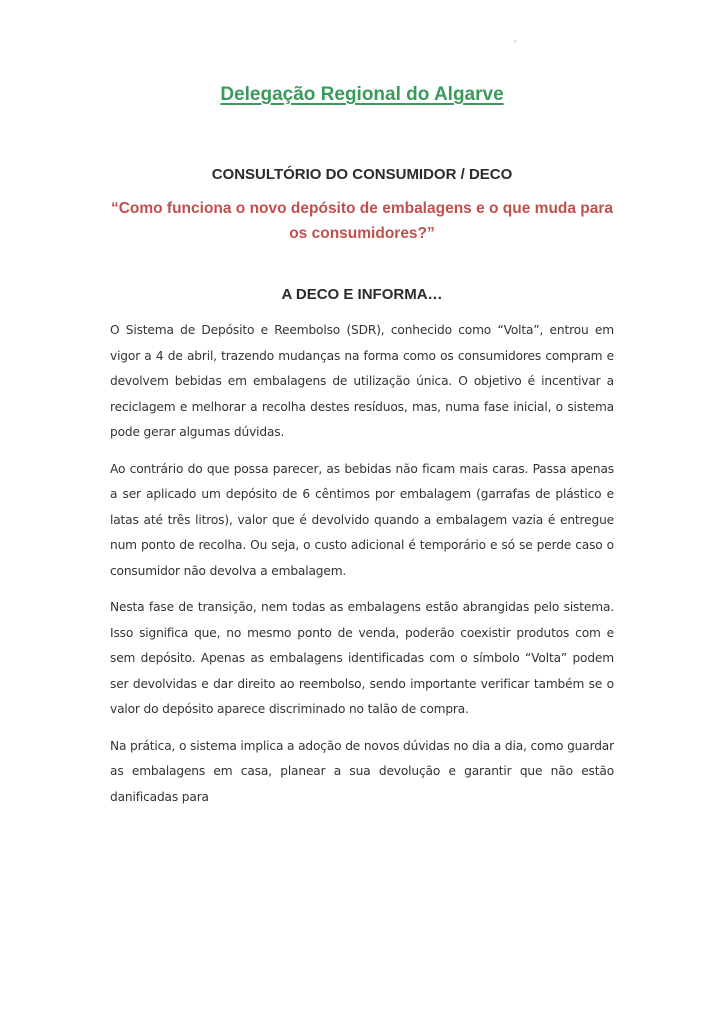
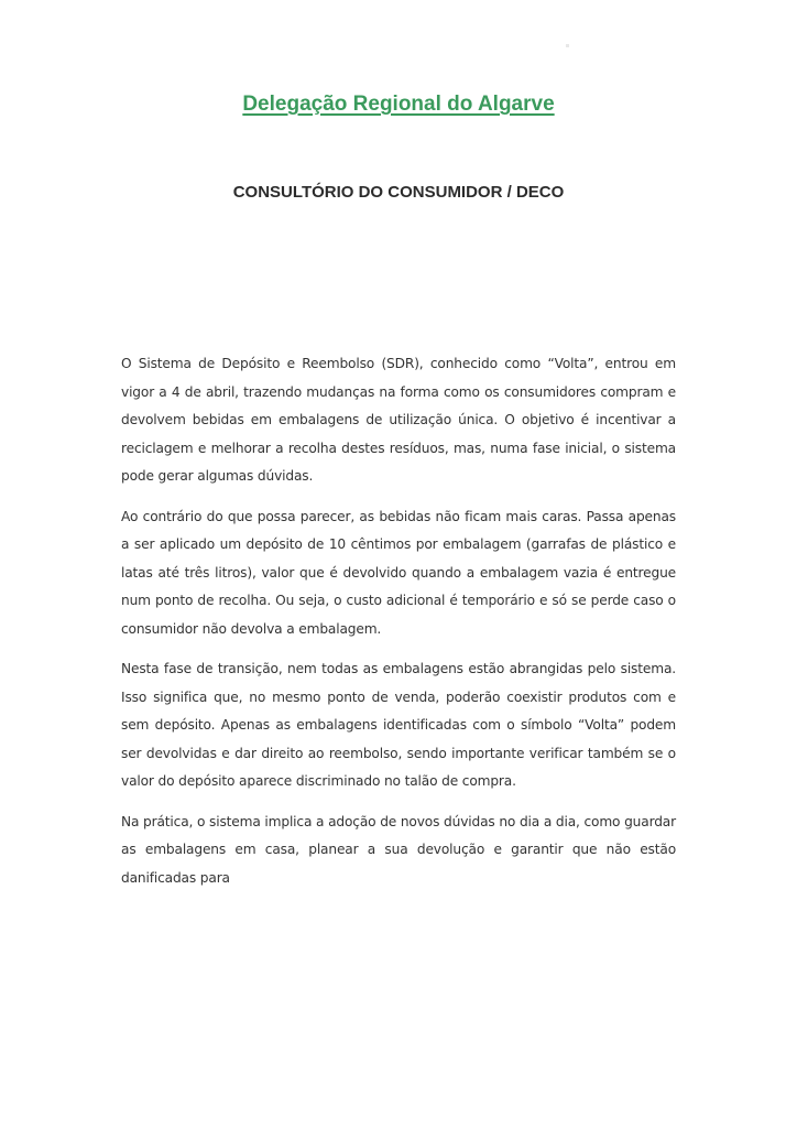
  Delegação Regional do Algarve
  CONSULTÓRIO DO CONSUMIDOR / DECO
- “Como funciona o novo depósito de embalagens e o que muda para os consumidores?”
- A DECO E INFORMA…
  O Sistema de Depósito e Reembolso (SDR), conhecido como “Volta”, entrou em vigor a 4 de abril, trazendo mudanças na forma como os consumidores compram e devolvem bebidas em embalagens de utilização única. O objetivo é incentivar a reciclagem e melhorar a recolha destes resíduos, mas, numa fase inicial, o sistema pode gerar algumas dúvidas.
- Ao contrário do que possa parecer, as bebidas não ficam mais caras. Passa apenas a ser aplicado um depósito de 6 cêntimos por embalagem (garrafas de plástico e latas até três litros), valor que é devolvido quando a embalagem vazia é entregue num ponto de recolha. Ou seja, o custo adicional é temporário e só se perde caso o consumidor não devolva a embalagem.
+ Ao contrário do que possa parecer, as bebidas não ficam mais caras. Passa apenas a ser aplicado um depósito de 10 cêntimos por embalagem (garrafas de plástico e latas até três litros), valor que é devolvido quando a embalagem vazia é entregue num ponto de recolha. Ou seja, o custo adicional é temporário e só se perde caso o consumidor não devolva a embalagem.
  Nesta fase de transição, nem todas as embalagens estão abrangidas pelo sistema. Isso significa que, no mesmo ponto de venda, poderão coexistir produtos com e sem depósito. Apenas as embalagens identificadas com o símbolo “Volta” podem ser devolvidas e dar direito ao reembolso, sendo importante verificar também se o valor do depósito aparece discriminado no talão de compra.
  Na prática, o sistema implica a adoção de novos dúvidas no dia a dia, como guardar as embalagens em casa, planear a sua devolução e garantir que não estão danificadas para
